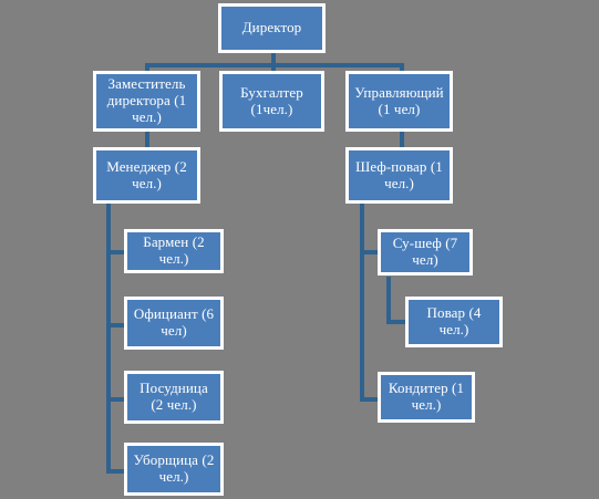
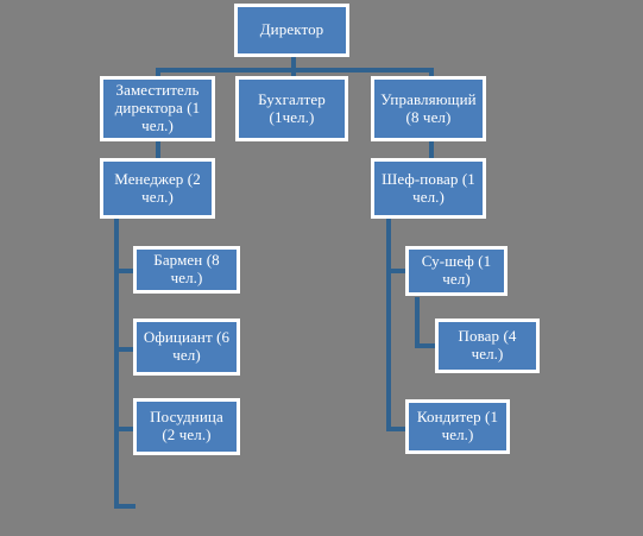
  Директор
  Заместитель директора (1 чел.)
  Бухгалтер (1чел.)
- Управляющий (1 чел)
+ Управляющий (8 чел)
  Менеджер (2 чел.)
  Шеф-повар (1 чел.)
- Бармен (2 чел.)
+ Бармен (8 чел.)
  Официант (6 чел)
  Посудница (2 чел.)
- Уборщица (2 чел.)
- Су-шеф (7 чел)
+ Су-шеф (1 чел)
  Повар (4 чел.)
  Кондитер (1 чел.)
